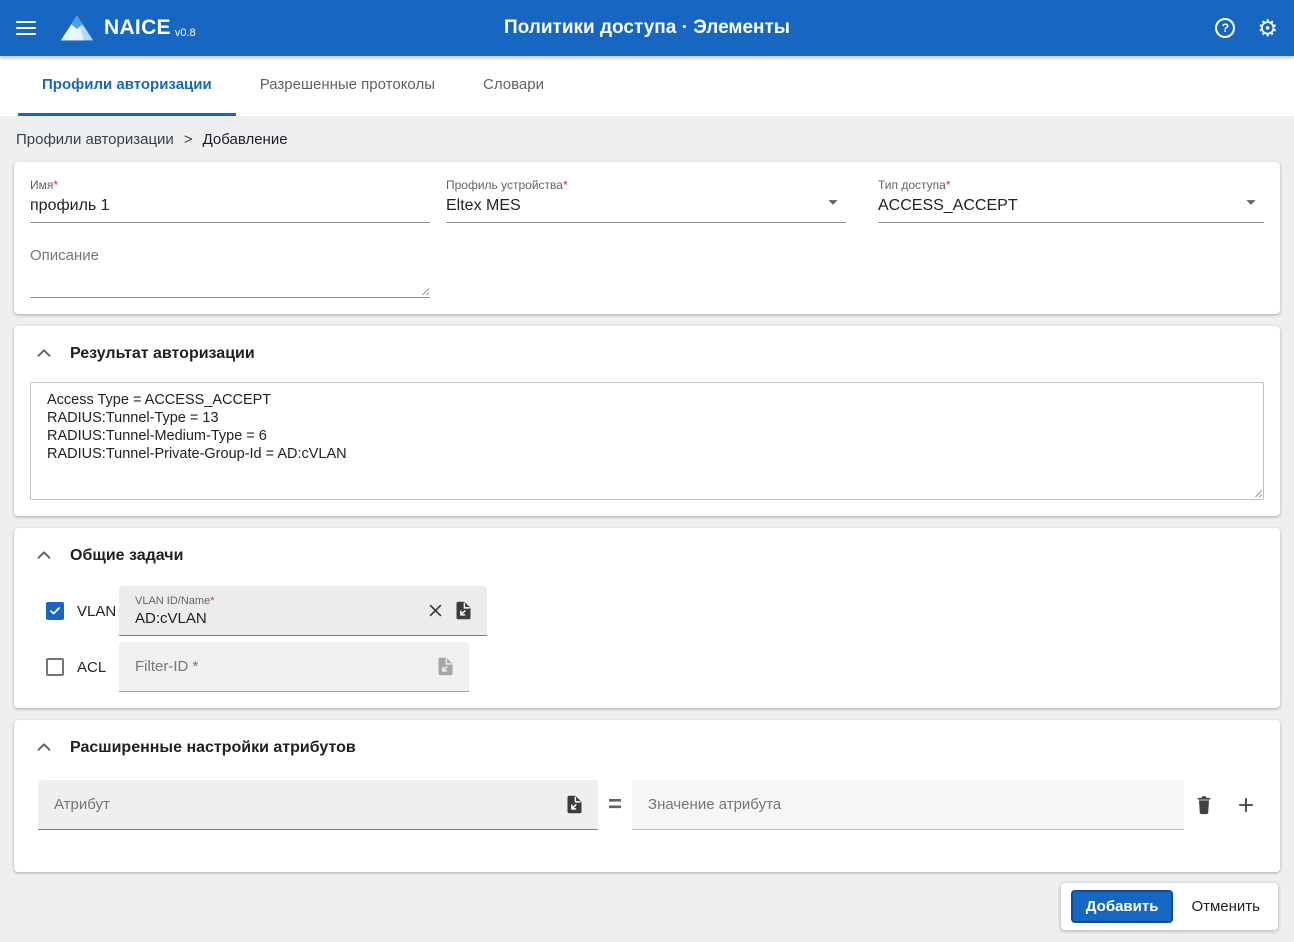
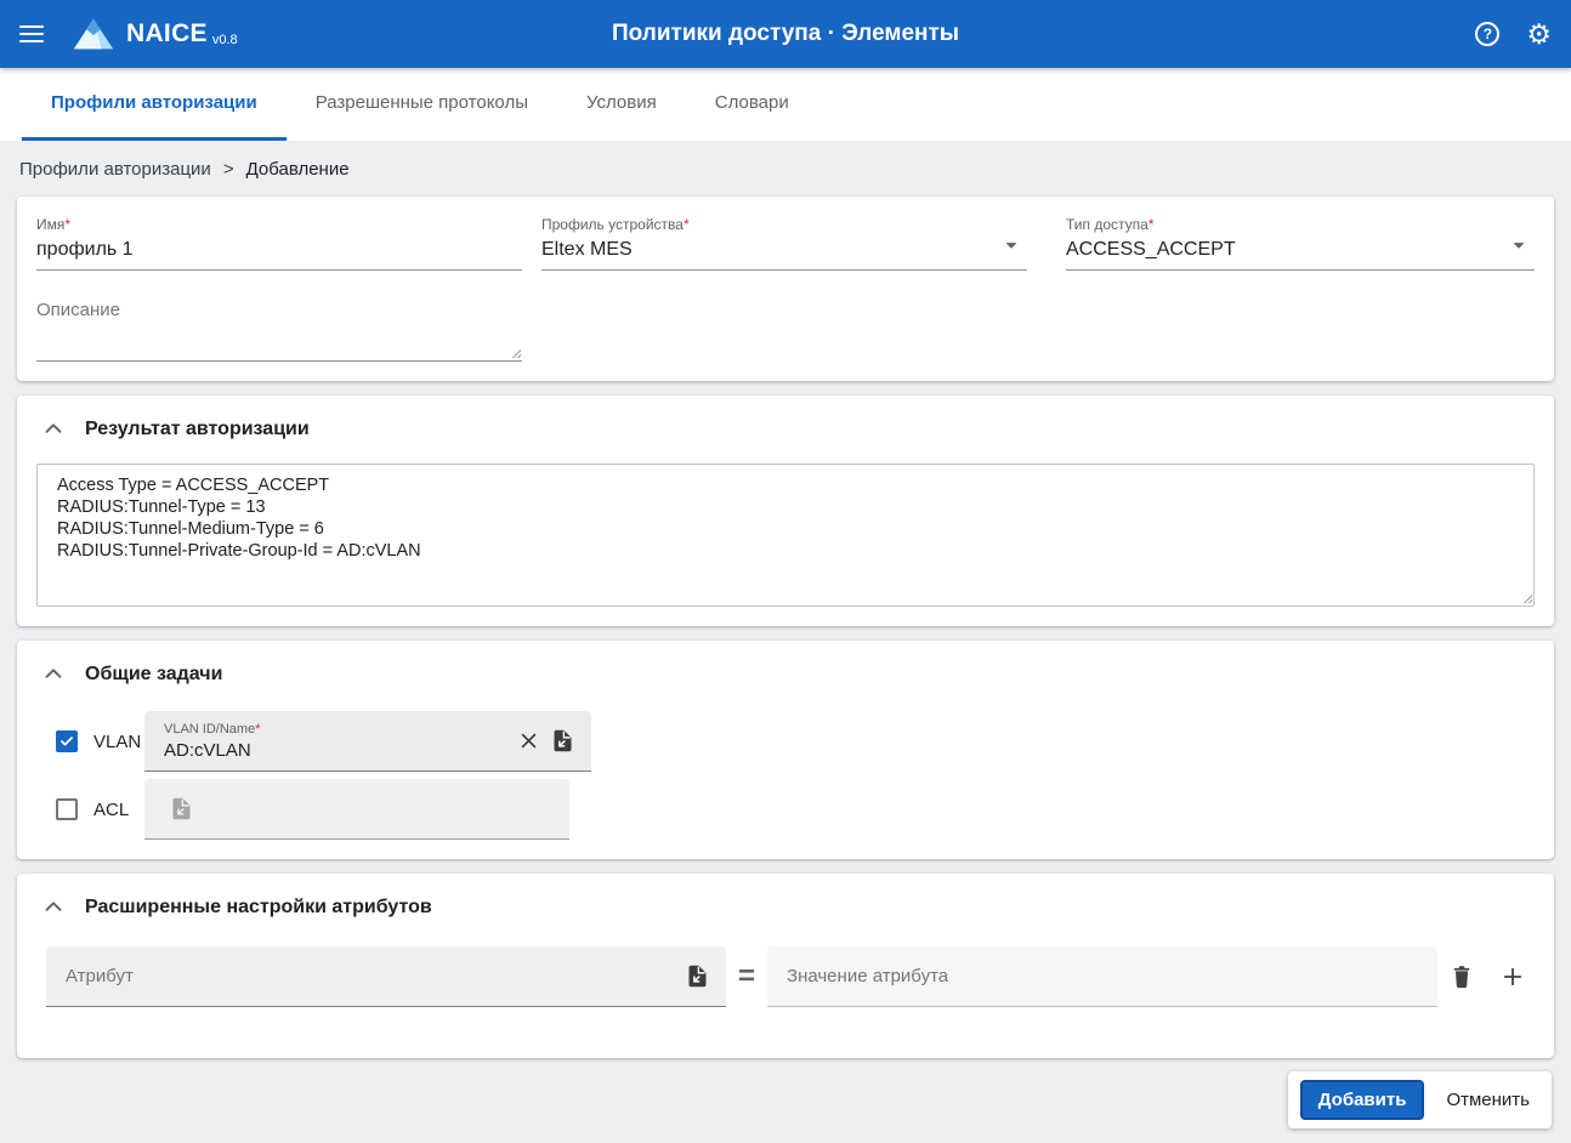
  NAICE
  v0.8
  Политики доступа · Элементы
  ?
  ⚙
  Профили авторизации
  Разрешенные протоколы
+ Условия
  Словари
  Профили авторизации
  >
  Добавление
  Имя*
  профиль 1
  Профиль устройства*
  Eltex MES
  Тип доступа*
  ACCESS_ACCEPT
  Описание
  Результат авторизации
  Access Type = ACCESS_ACCEPT
  RADIUS:Tunnel-Type = 13
  RADIUS:Tunnel-Medium-Type = 6
  RADIUS:Tunnel-Private-Group-Id = AD:cVLAN
  Общие задачи
  VLAN
  VLAN ID/Name*
  AD:cVLAN
  ACL
- Filter-ID *
  Расширенные настройки атрибутов
  Атрибут
  =
  Значение атрибута
  Добавить
  Отменить
